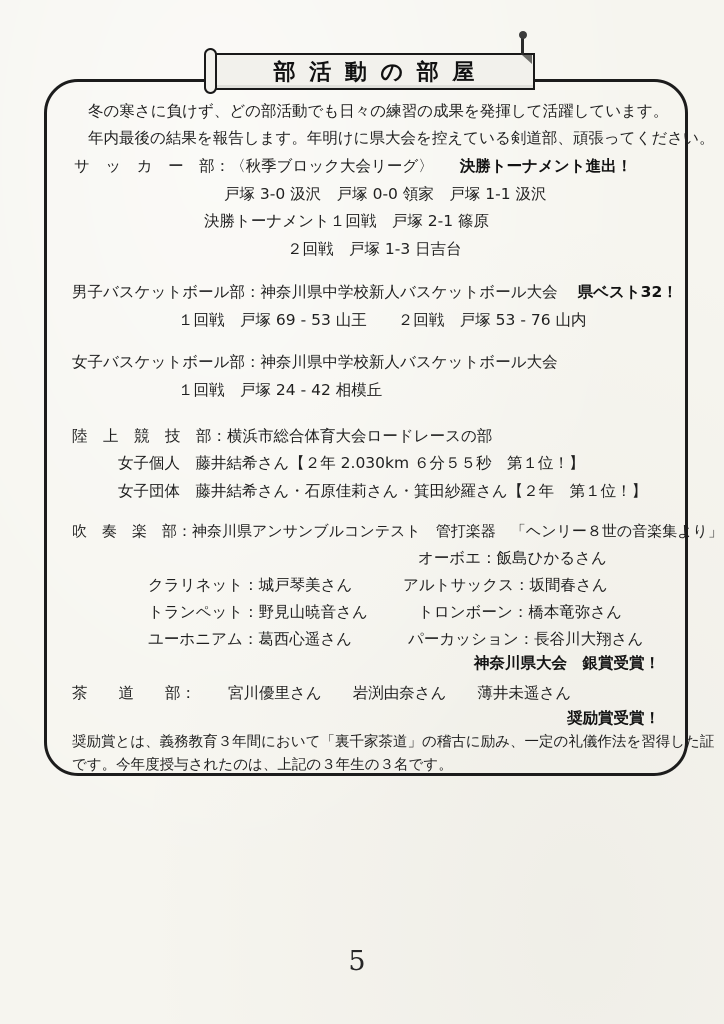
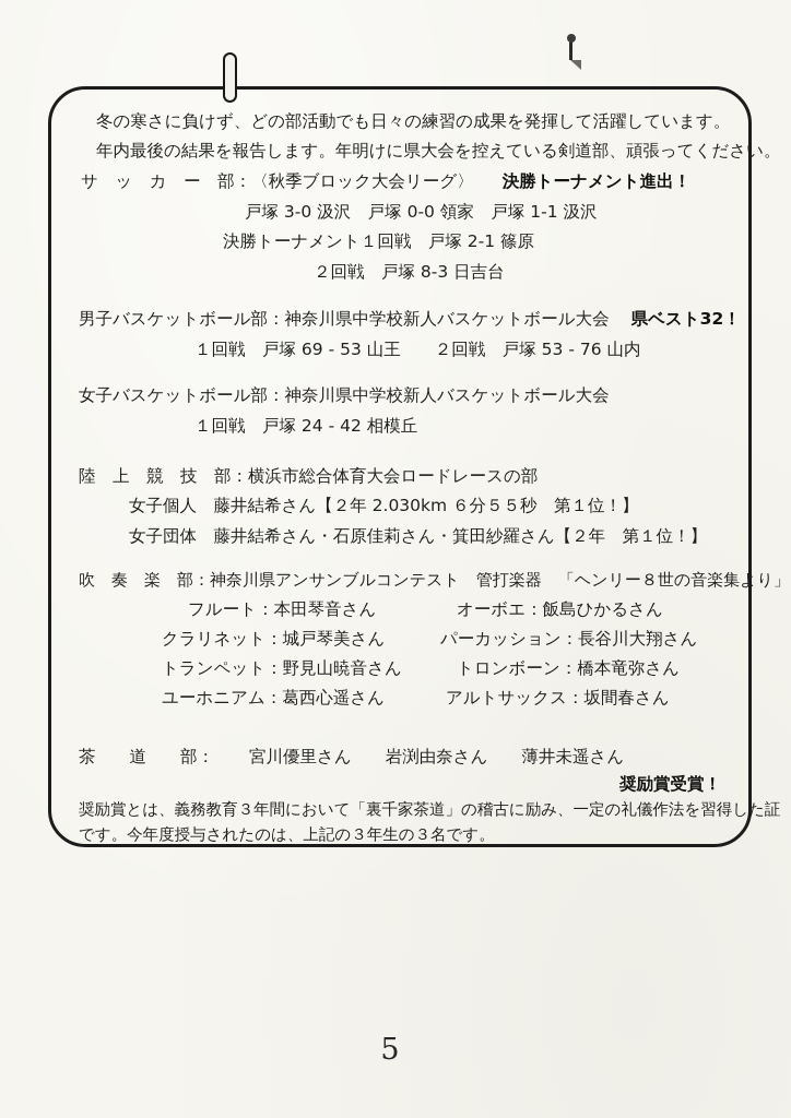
- 部活動の部屋
  冬の寒さに負けず、どの部活動でも日々の練習の成果を発揮して活躍しています。
  年内最後の結果を報告します。年明けに県大会を控えている剣道部、頑張ってください。
  サ ッ カ ー 部：〈秋季ブロック大会リーグ〉 決勝トーナメント進出！
  戸塚 3-0 汲沢 戸塚 0-0 領家 戸塚 1-1 汲沢
  決勝トーナメント１回戦 戸塚 2-1 篠原
- ２回戦 戸塚 1-3 日吉台
+ ２回戦 戸塚 8-3 日吉台
  男子バスケットボール部：神奈川県中学校新人バスケットボール大会 県ベスト32！
  １回戦 戸塚 69 - 53 山王 ２回戦 戸塚 53 - 76 山内
  女子バスケットボール部：神奈川県中学校新人バスケットボール大会
  １回戦 戸塚 24 - 42 相模丘
  陸 上 競 技 部：横浜市総合体育大会ロードレースの部
  女子個人 藤井結希さん【２年 2.030km ６分５５秒 第１位！】
  女子団体 藤井結希さん・石原佳莉さん・箕田紗羅さん【２年 第１位！】
  吹 奏 楽 部：神奈川県アンサンブルコンテスト 管打楽器 「ヘンリー８世の音楽集より」
+ フルート：本田琴音さん
  オーボエ：飯島ひかるさん
  クラリネット：城戸琴美さん
- アルトサックス：坂間春さん
+ パーカッション：長谷川大翔さん
  トランペット：野見山暁音さん
  トロンボーン：橋本竜弥さん
  ユーホニアム：葛西心遥さん
- パーカッション：長谷川大翔さん
+ アルトサックス：坂間春さん
- 神奈川県大会 銀賞受賞！
  茶 道 部： 宮川優里さん 岩渕由奈さん 薄井未遥さん
  奨励賞受賞！
  奨励賞とは、義務教育３年間において「裏千家茶道」の稽古に励み、一定の礼儀作法を習得した証
  です。今年度授与されたのは、上記の３年生の３名です。
  5
